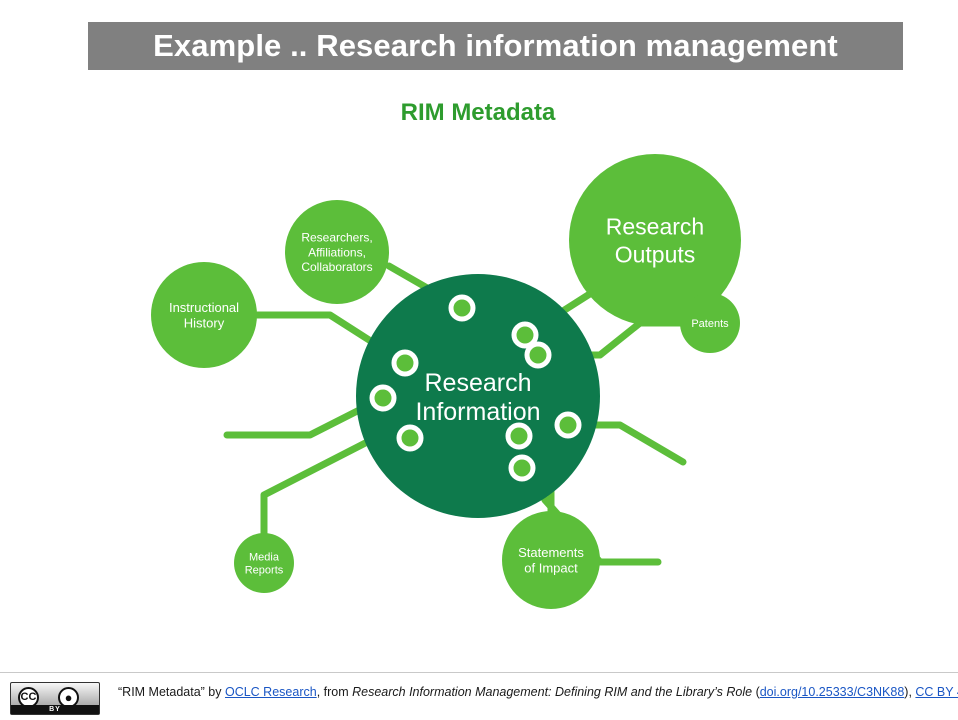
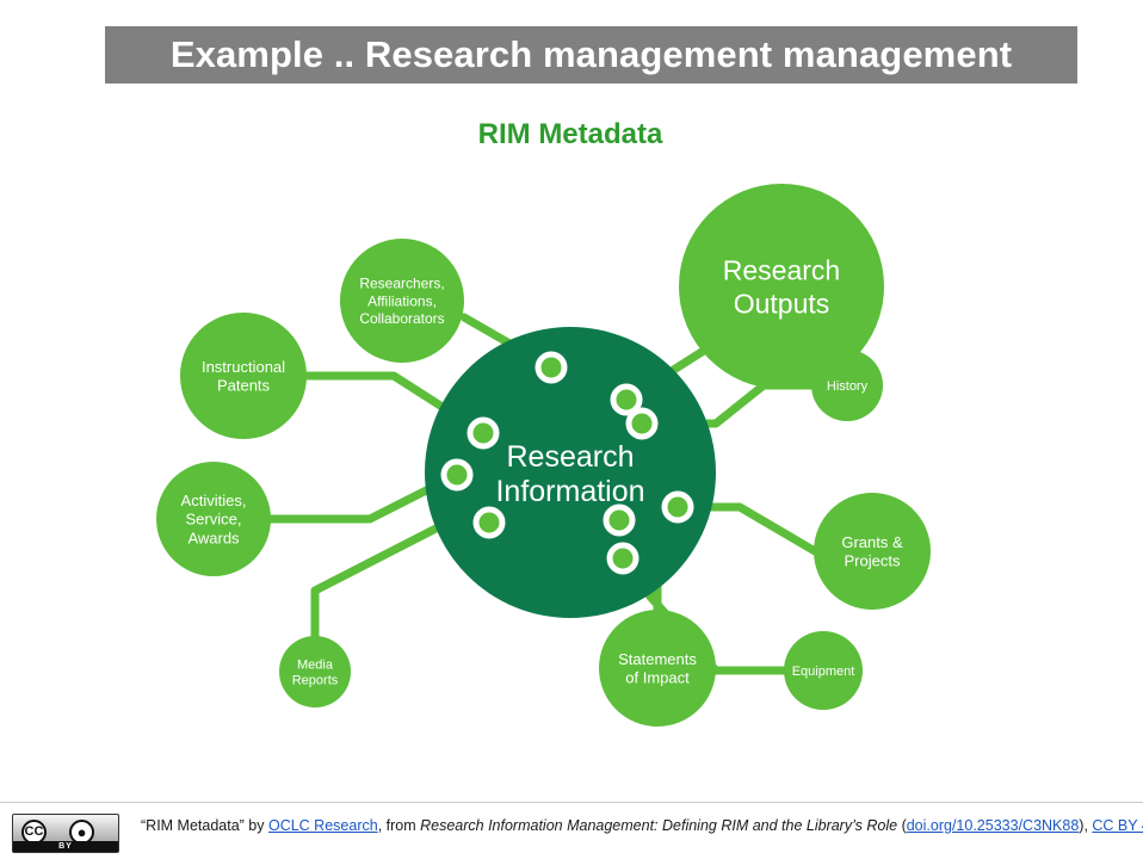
- Example .. Research information management
+ Example .. Research management management
  RIM Metadata
  Research
  Information
  Research
  Outputs
- Patents
+ History
  Researchers,
  Affiliations,
  Collaborators
  Instructional
- History
+ Patents
+ Activities,
+ Service,
+ Awards
  Media
  Reports
  Statements
  of Impact
+ Equipment
+ Grants &
+ Projects
  CC
  ●
  “RIM Metadata” by OCLC Research, from Research Information Management: Defining RIM and the Library’s Role (doi.org/10.25333/C3NK88), CC BY
